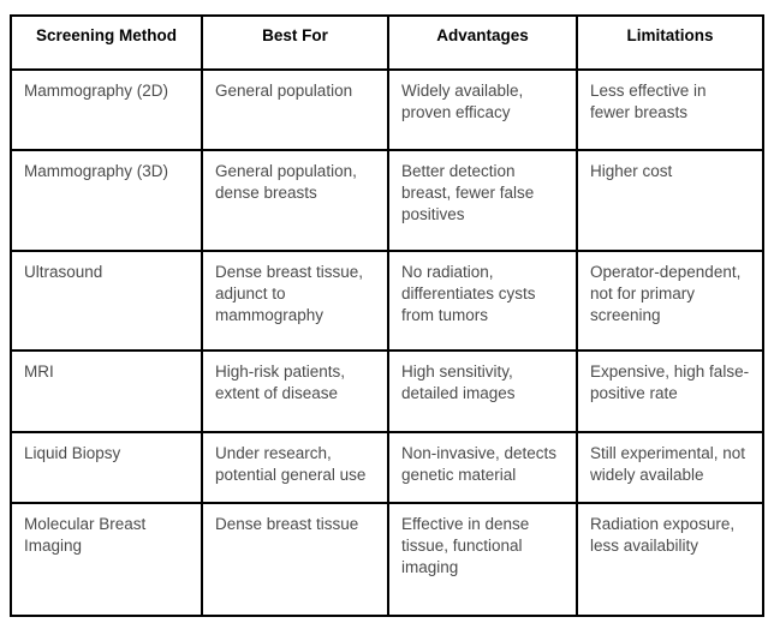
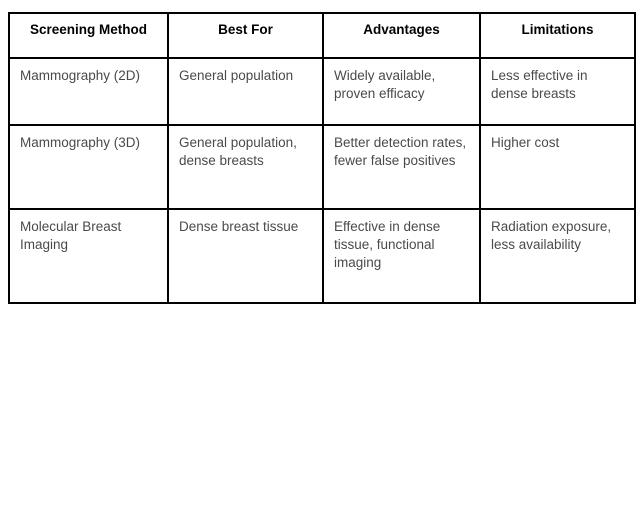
  Screening Method	Best For	Advantages	Limitations
- Mammography (2D)	General population	Widely available, proven efficacy	Less effective in fewer breasts
+ Mammography (2D)	General population	Widely available, proven efficacy	Less effective in dense breasts
- Mammography (3D)	General population, dense breasts	Better detection breast, fewer false positives	Higher cost
+ Mammography (3D)	General population, dense breasts	Better detection rates, fewer false positives	Higher cost
- Ultrasound	Dense breast tissue, adjunct to mammography	No radiation, differentiates cysts from tumors	Operator-dependent, not for primary screening
- MRI	High-risk patients, extent of disease	High sensitivity, detailed images	Expensive, high false-positive rate
- Liquid Biopsy	Under research, potential general use	Non-invasive, detects genetic material	Still experimental, not widely available
  Molecular Breast Imaging	Dense breast tissue	Effective in dense tissue, functional imaging	Radiation exposure, less availability
